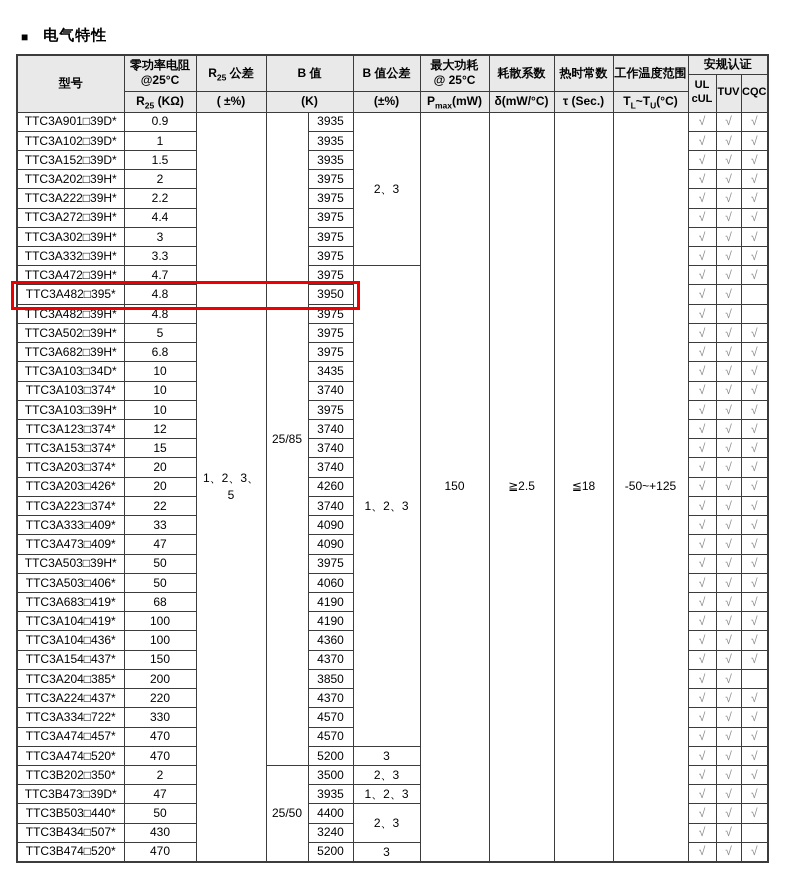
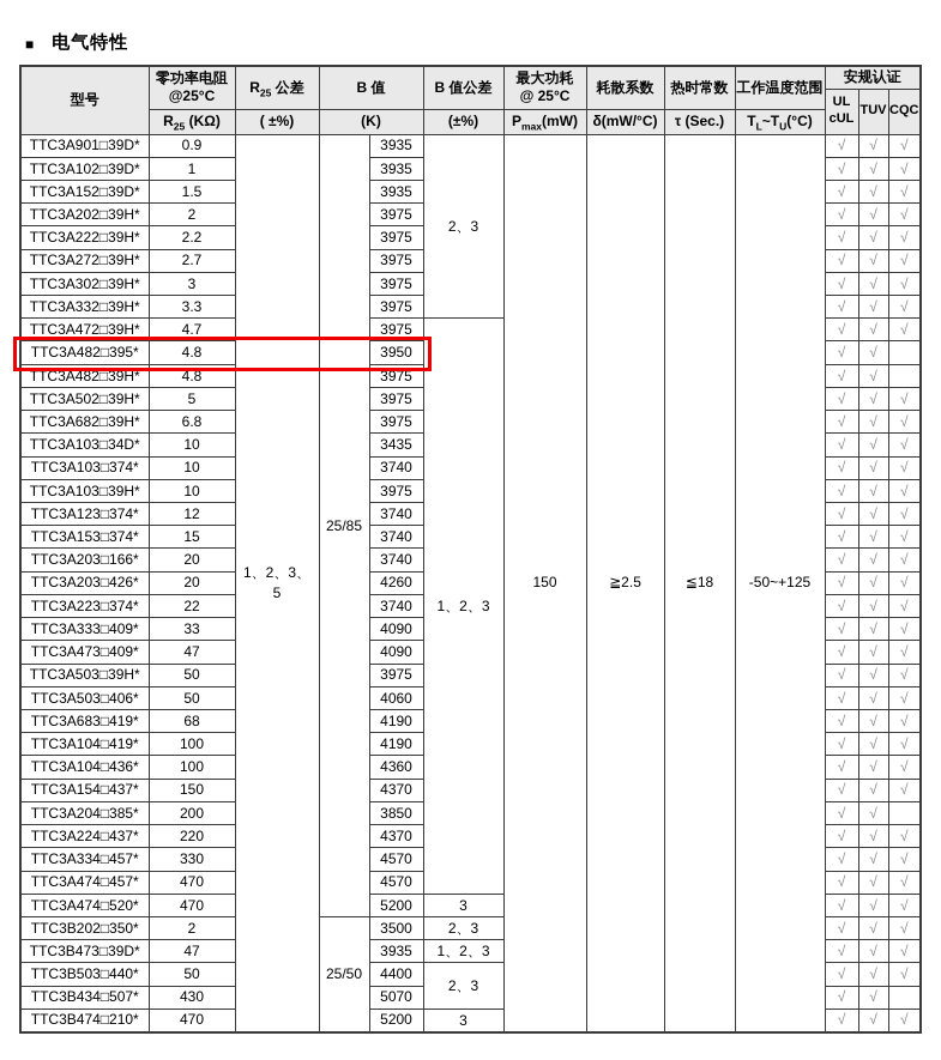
  ■
  电气特性
  型号	零功率电阻 @25°C	R25 公差	B 值	B 值公差	最大功耗 @ 25°C	耗散系数	热时常数	工作温度范围	安规认证
  UL cUL	TUV	CQC
  R25 (KΩ)	( ±%)	(K)	(±%)	Pmax(mW)	δ(mW/°C)	τ (Sec.)	TL~TU(°C)
  TTC3A901□39D*	0.9	1、2、3、 5	25/85	3935	2、3	150	≧2.5	≦18	-50~+125	√	√	√
  TTC3A102□39D*	1	3935	√	√	√
  TTC3A152□39D*	1.5	3935	√	√	√
  TTC3A202□39H*	2	3975	√	√	√
  TTC3A222□39H*	2.2	3975	√	√	√
- TTC3A272□39H*	4.4	3975	√	√	√
+ TTC3A272□39H*	2.7	3975	√	√	√
  TTC3A302□39H*	3	3975	√	√	√
  TTC3A332□39H*	3.3	3975	√	√	√
  TTC3A472□39H*	4.7	3975	1、2、3	√	√	√
  TTC3A482□395*	4.8	3950	√	√
  TTC3A482□39H*	4.8	3975	√	√
  TTC3A502□39H*	5	3975	√	√	√
  TTC3A682□39H*	6.8	3975	√	√	√
  TTC3A103□34D*	10	3435	√	√	√
  TTC3A103□374*	10	3740	√	√	√
  TTC3A103□39H*	10	3975	√	√	√
  TTC3A123□374*	12	3740	√	√	√
  TTC3A153□374*	15	3740	√	√	√
- TTC3A203□374*	20	3740	√	√	√
+ TTC3A203□166*	20	3740	√	√	√
  TTC3A203□426*	20	4260	√	√	√
  TTC3A223□374*	22	3740	√	√	√
  TTC3A333□409*	33	4090	√	√	√
  TTC3A473□409*	47	4090	√	√	√
  TTC3A503□39H*	50	3975	√	√	√
  TTC3A503□406*	50	4060	√	√	√
  TTC3A683□419*	68	4190	√	√	√
  TTC3A104□419*	100	4190	√	√	√
  TTC3A104□436*	100	4360	√	√	√
  TTC3A154□437*	150	4370	√	√	√
  TTC3A204□385*	200	3850	√	√
  TTC3A224□437*	220	4370	√	√	√
- TTC3A334□722*	330	4570	√	√	√
+ TTC3A334□457*	330	4570	√	√	√
  TTC3A474□457*	470	4570	√	√	√
  TTC3A474□520*	470	5200	3	√	√	√
  TTC3B202□350*	2	25/50	3500	2、3	√	√	√
  TTC3B473□39D*	47	3935	1、2、3	√	√	√
  TTC3B503□440*	50	4400	2、3	√	√	√
- TTC3B434□507*	430	3240	√	√
+ TTC3B434□507*	430	5070	√	√
- TTC3B474□520*	470	5200	3	√	√	√
+ TTC3B474□210*	470	5200	3	√	√	√
